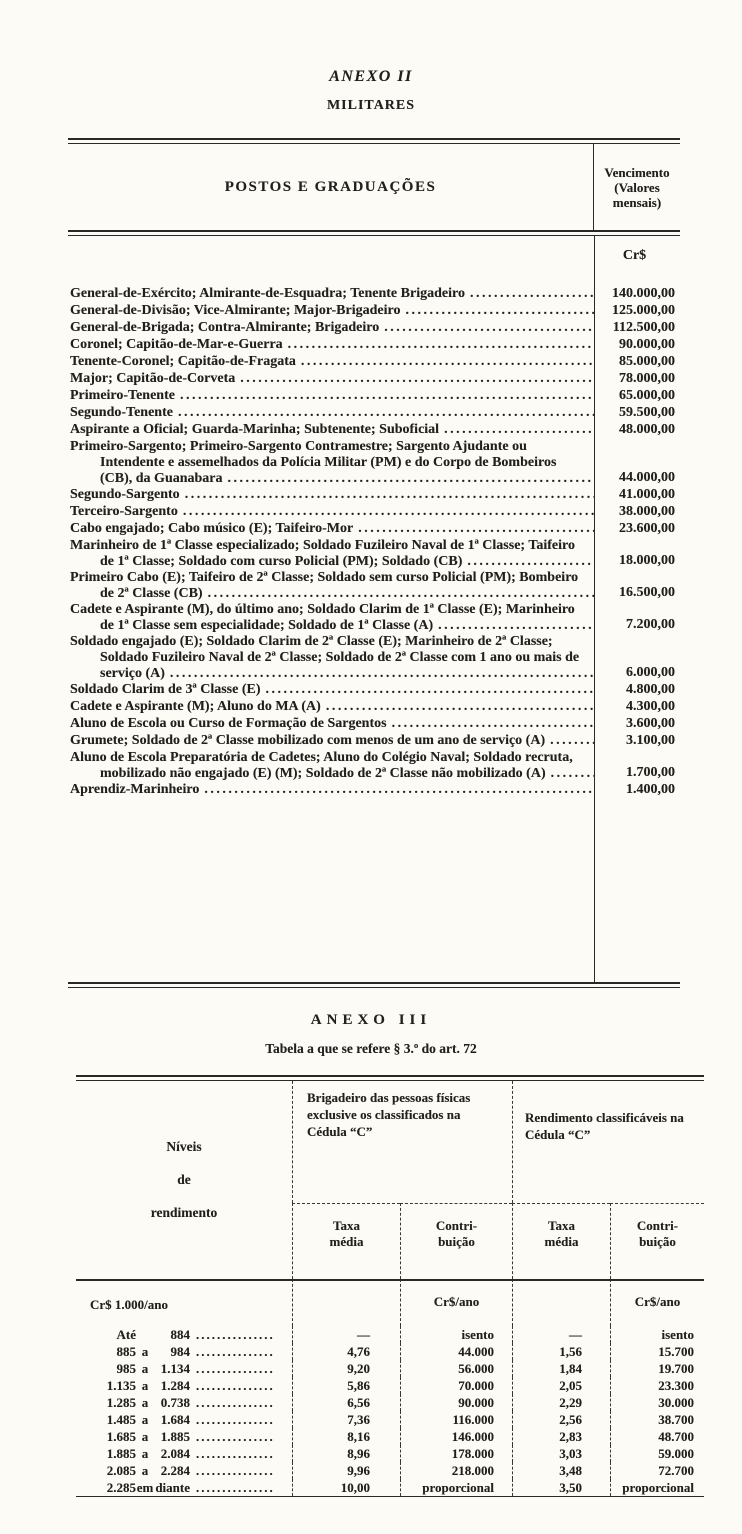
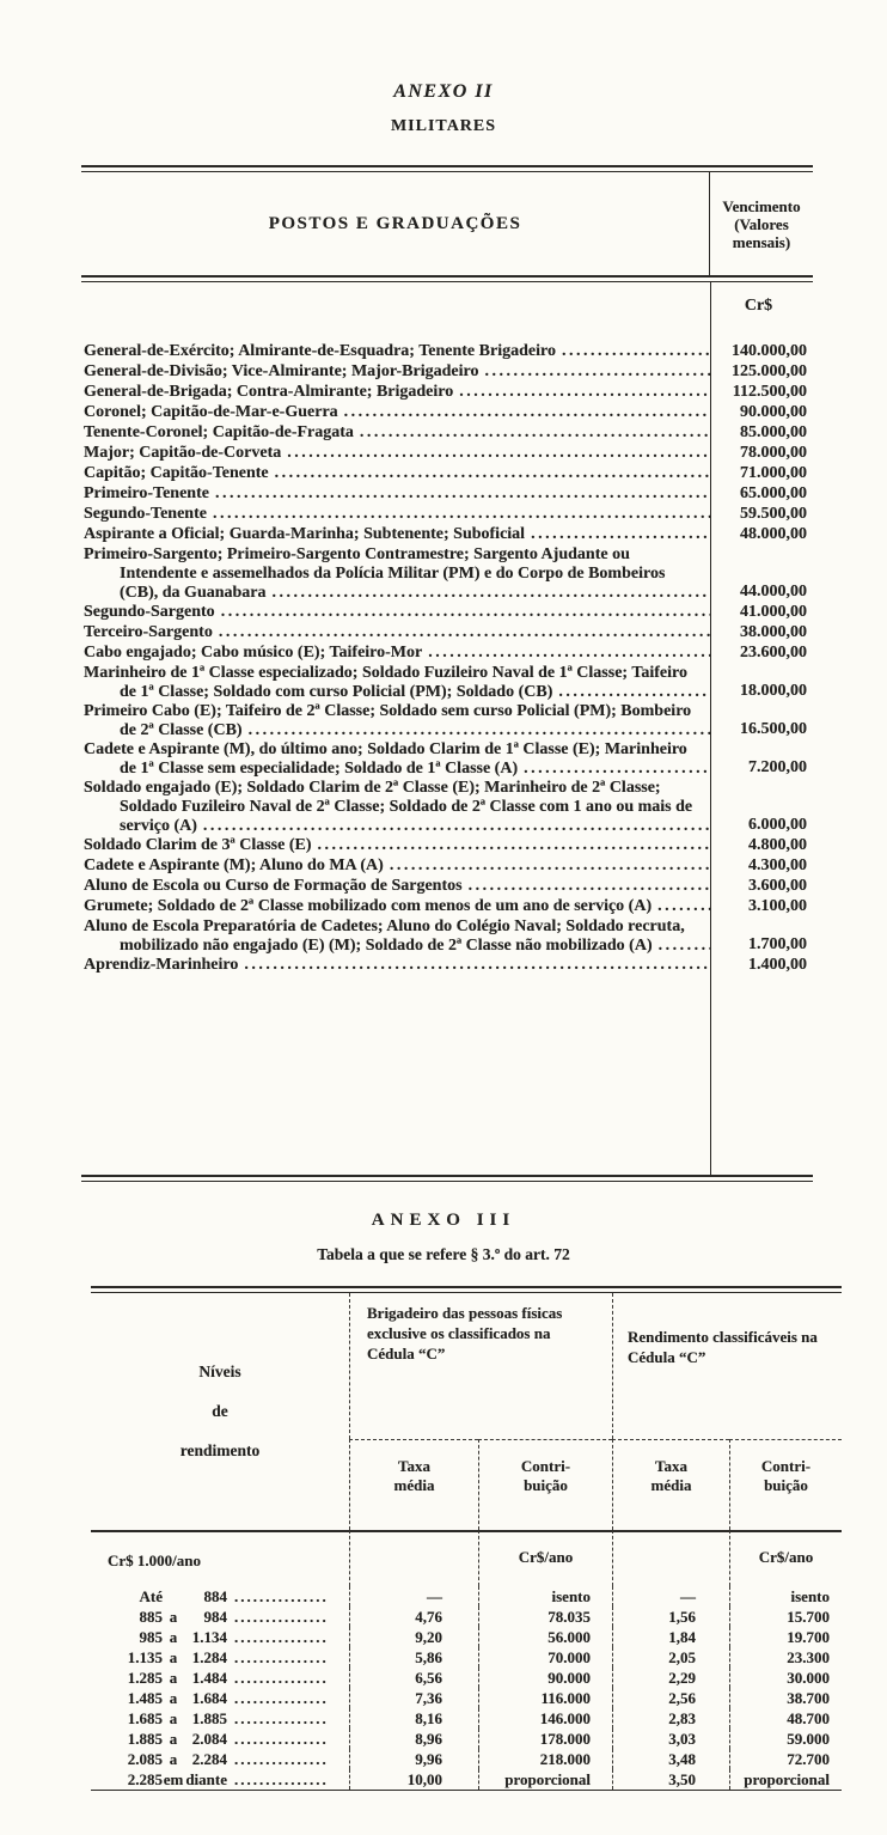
  ANEXO II
  MILITARES
  POSTOS E GRADUAÇÕES
  Vencimento (Valores mensais)
  Cr$
  General-de-Exército; Almirante-de-Esquadra; Tenente Brigadeiro
  140.000,00
  General-de-Divisão; Vice-Almirante; Major-Brigadeiro
  125.000,00
  General-de-Brigada; Contra-Almirante; Brigadeiro
  112.500,00
  Coronel; Capitão-de-Mar-e-Guerra
  90.000,00
  Tenente-Coronel; Capitão-de-Fragata
  85.000,00
  Major; Capitão-de-Corveta
  78.000,00
+ Capitão; Capitão-Tenente
+ 71.000,00
  Primeiro-Tenente
  65.000,00
  Segundo-Tenente
  59.500,00
  Aspirante a Oficial; Guarda-Marinha; Subtenente; Suboficial
  48.000,00
  Primeiro-Sargento; Primeiro-Sargento Contramestre; Sargento Ajudante ou Intendente e assemelhados da Polícia Militar (PM) e do Corpo de Bombeiros (CB), da Guanabara
  44.000,00
  Segundo-Sargento
  41.000,00
  Terceiro-Sargento
  38.000,00
  Cabo engajado; Cabo músico (E); Taifeiro-Mor
  23.600,00
  Marinheiro de 1ª Classe especializado; Soldado Fuzileiro Naval de 1ª Classe; Taifeiro de 1ª Classe; Soldado com curso Policial (PM); Soldado (CB)
  18.000,00
  Primeiro Cabo (E); Taifeiro de 2ª Classe; Soldado sem curso Policial (PM); Bombeiro de 2ª Classe (CB)
  16.500,00
  Cadete e Aspirante (M), do último ano; Soldado Clarim de 1ª Classe (E); Marinheiro de 1ª Classe sem especialidade; Soldado de 1ª Classe (A)
  7.200,00
  Soldado engajado (E); Soldado Clarim de 2ª Classe (E); Marinheiro de 2ª Classe; Soldado Fuzileiro Naval de 2ª Classe; Soldado de 2ª Classe com 1 ano ou mais de serviço (A)
  6.000,00
  Soldado Clarim de 3ª Classe (E)
  4.800,00
  Cadete e Aspirante (M); Aluno do MA (A)
  4.300,00
  Aluno de Escola ou Curso de Formação de Sargentos
  3.600,00
  Grumete; Soldado de 2ª Classe mobilizado com menos de um ano de serviço (A)
  3.100,00
  Aluno de Escola Preparatória de Cadetes; Aluno do Colégio Naval; Soldado recruta, mobilizado não engajado (E) (M); Soldado de 2ª Classe não mobilizado (A)
  1.700,00
  Aprendiz-Marinheiro
  1.400,00
  ANEXO III
  Tabela a que se refere § 3.º do art. 72
  Níveis
  de
  rendimento
  Brigadeiro das pessoas físicas exclusive os classificados na Cédula “C”
  Rendimento classificáveis na Cédula “C”
  Taxa
  média
  Contri-
  buição
  Taxa
  média
  Contri-
  buição
  Cr$ 1.000/ano
  Cr$/ano
  Cr$/ano
  Até
  884
  —
  isento
  —
  isento
  885
  a
  984
  4,76
- 44.000
+ 78.035
  1,56
  15.700
  985
  a
  1.134
  9,20
  56.000
  1,84
  19.700
  1.135
  a
  1.284
  5,86
  70.000
  2,05
  23.300
  1.285
  a
- 0.738
+ 1.484
  6,56
  90.000
  2,29
  30.000
  1.485
  a
  1.684
  7,36
  116.000
  2,56
  38.700
  1.685
  a
  1.885
  8,16
  146.000
  2,83
  48.700
  1.885
  a
  2.084
  8,96
  178.000
  3,03
  59.000
  2.085
  a
  2.284
  9,96
  218.000
  3,48
  72.700
  2.285
  em
  diante
  10,00
  proporcional
  3,50
  proporcional
